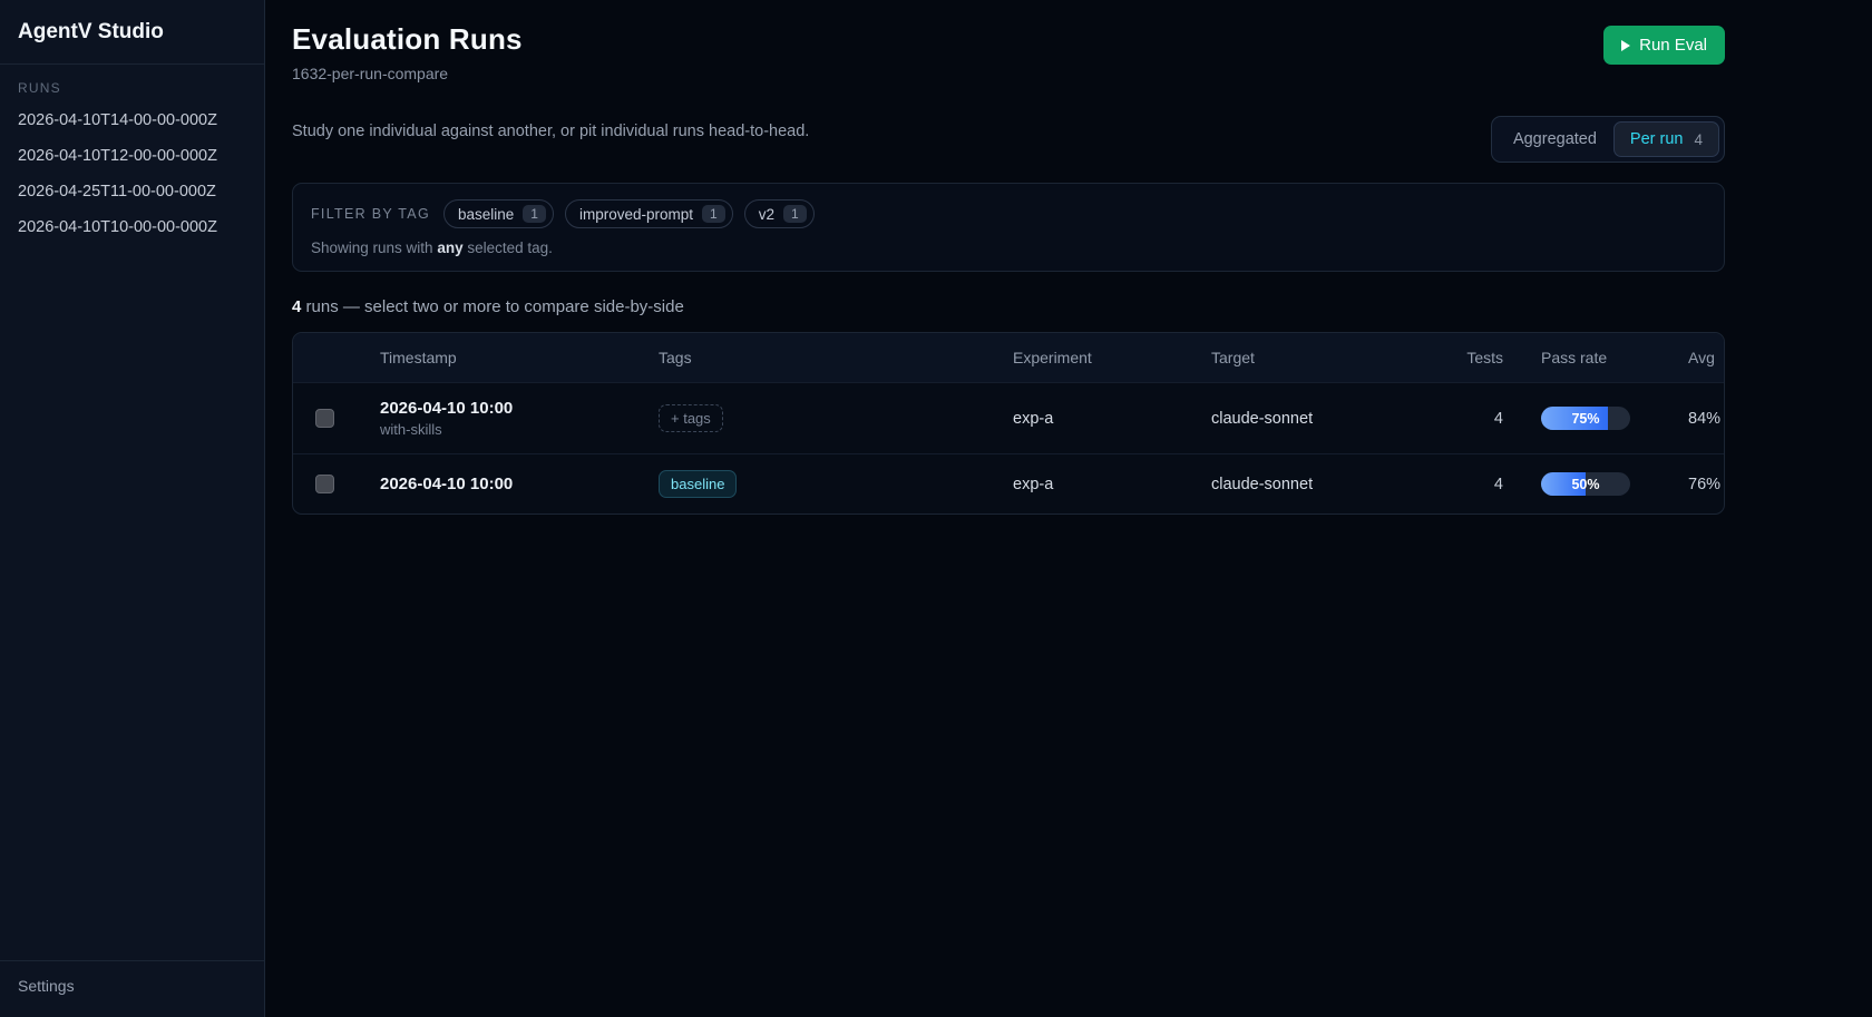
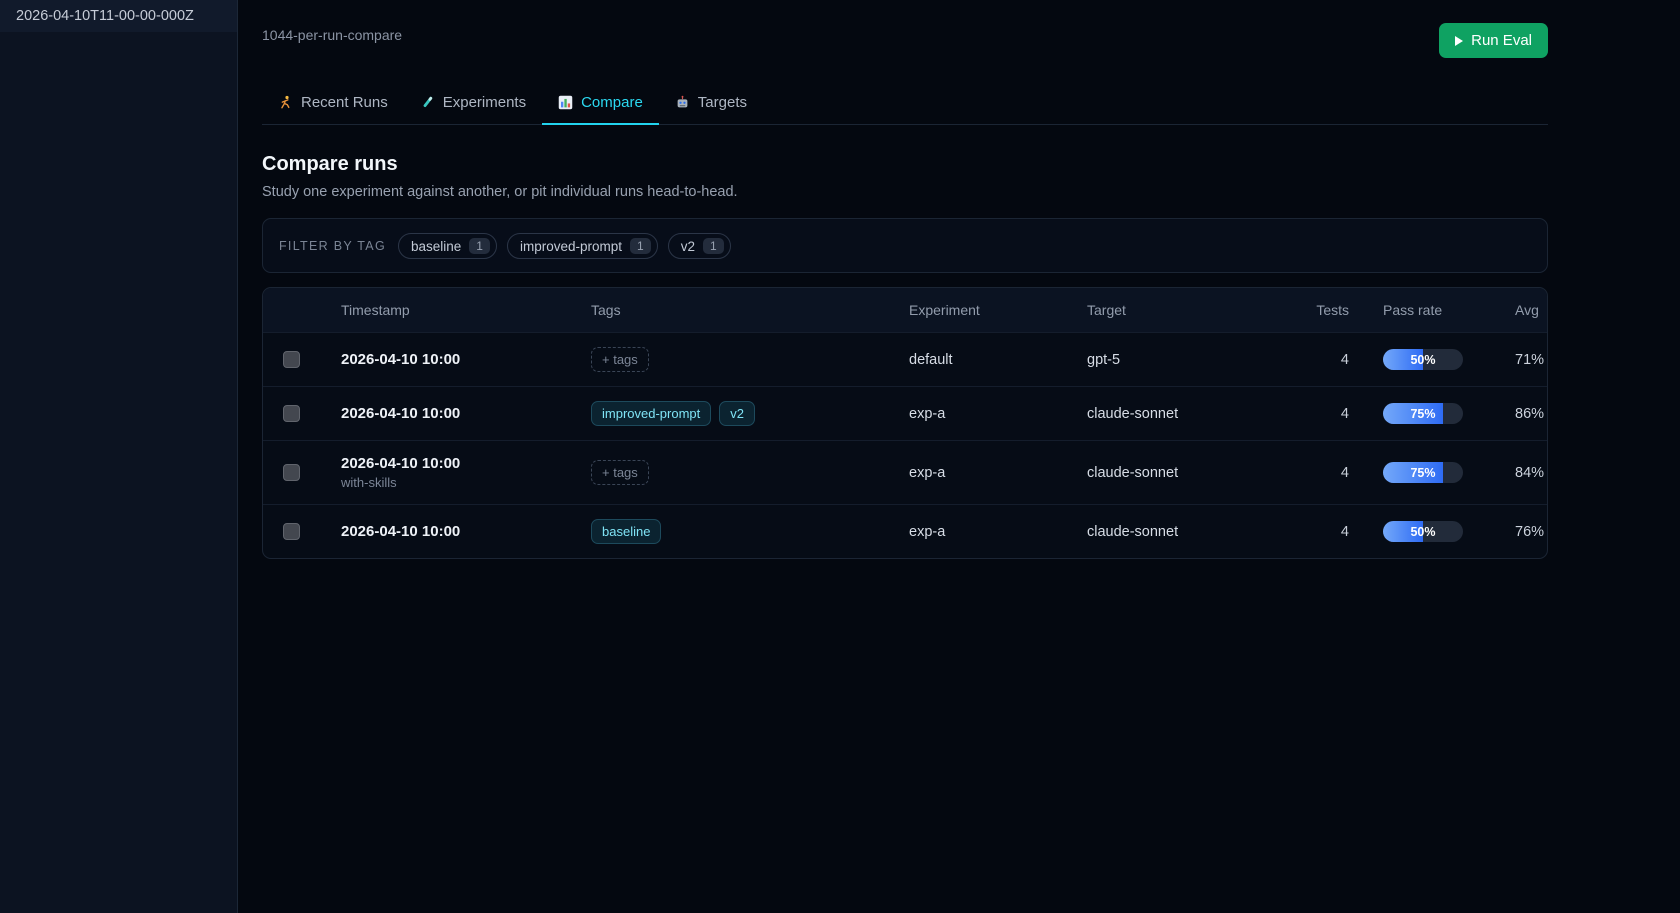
- AgentV Studio
- RUNS
- 2026-04-10T14-00-00-000Z
- 2026-04-10T12-00-00-000Z
- 2026-04-25T11-00-00-000Z
+ 2026-04-10T11-00-00-000Z
- 2026-04-10T10-00-00-000Z
- Settings
- Evaluation Runs
- 1632-per-run-compare
+ 1044-per-run-compare
  Run Eval
+ Recent Runs
+ Experiments
+ Compare
+ Targets
+ Compare runs
- Study one individual against another, or pit individual runs head-to-head.
+ Study one experiment against another, or pit individual runs head-to-head.
- Aggregated
- Per run
- 4
  FILTER BY TAG
  baseline
  1
  improved-prompt
  1
  v2
  1
- Showing runs with any selected tag.
- 4 runs — select two or more to compare side-by-side
  	Timestamp	Tags	Experiment	Target	Tests	Pass rate	Avg
+ 	2026-04-10 10:00	+ tags	default	gpt-5	4	50%	71%
+ 	2026-04-10 10:00	improved-prompt v2	exp-a	claude-sonnet	4	75%	86%
  	2026-04-10 10:00with-skills	+ tags	exp-a	claude-sonnet	4	75%	84%
  	2026-04-10 10:00	baseline	exp-a	claude-sonnet	4	50%	76%
